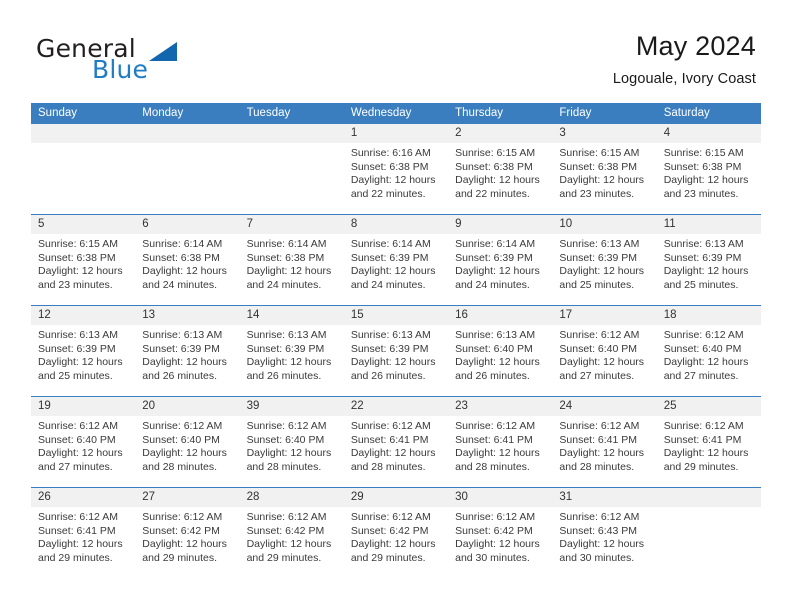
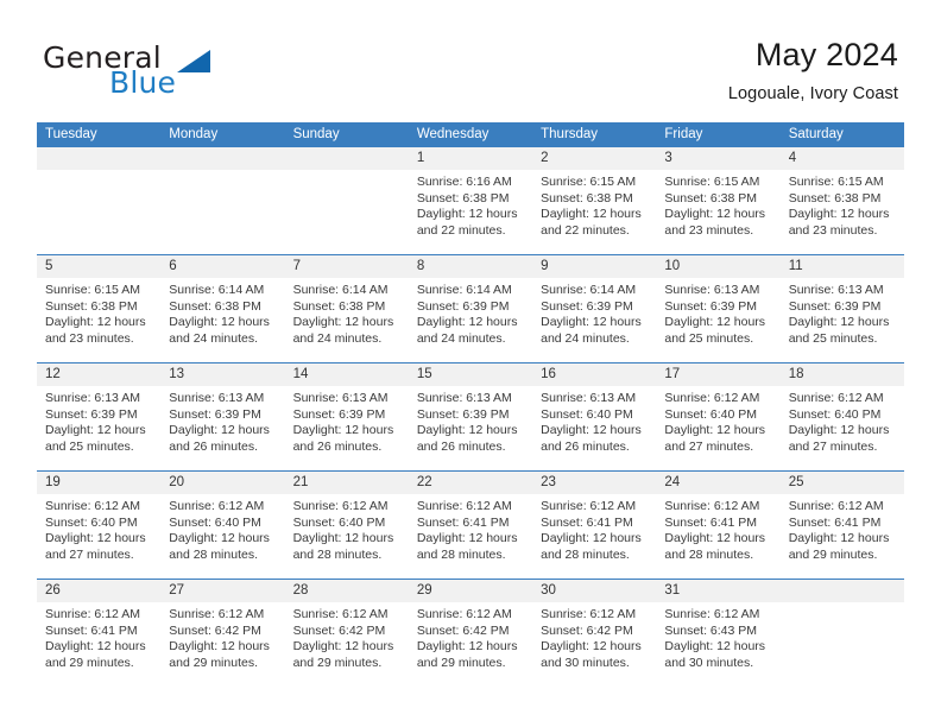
  General
  Blue
  May 2024
  Logouale, Ivory Coast
- Sunday
+ Tuesday
  Monday
- Tuesday
+ Sunday
  Wednesday
  Thursday
  Friday
  Saturday
  1
  2
  3
  4
  Sunrise: 6:16 AM
  Sunset: 6:38 PM
  Daylight: 12 hours
  and 22 minutes.
  Sunrise: 6:15 AM
  Sunset: 6:38 PM
  Daylight: 12 hours
  and 22 minutes.
  Sunrise: 6:15 AM
  Sunset: 6:38 PM
  Daylight: 12 hours
  and 23 minutes.
  Sunrise: 6:15 AM
  Sunset: 6:38 PM
  Daylight: 12 hours
  and 23 minutes.
  5
  6
  7
  8
  9
  10
  11
  Sunrise: 6:15 AM
  Sunset: 6:38 PM
  Daylight: 12 hours
  and 23 minutes.
  Sunrise: 6:14 AM
  Sunset: 6:38 PM
  Daylight: 12 hours
  and 24 minutes.
  Sunrise: 6:14 AM
  Sunset: 6:38 PM
  Daylight: 12 hours
  and 24 minutes.
  Sunrise: 6:14 AM
  Sunset: 6:39 PM
  Daylight: 12 hours
  and 24 minutes.
  Sunrise: 6:14 AM
  Sunset: 6:39 PM
  Daylight: 12 hours
  and 24 minutes.
  Sunrise: 6:13 AM
  Sunset: 6:39 PM
  Daylight: 12 hours
  and 25 minutes.
  Sunrise: 6:13 AM
  Sunset: 6:39 PM
  Daylight: 12 hours
  and 25 minutes.
  12
  13
  14
  15
  16
  17
  18
  Sunrise: 6:13 AM
  Sunset: 6:39 PM
  Daylight: 12 hours
  and 25 minutes.
  Sunrise: 6:13 AM
  Sunset: 6:39 PM
  Daylight: 12 hours
  and 26 minutes.
  Sunrise: 6:13 AM
  Sunset: 6:39 PM
  Daylight: 12 hours
  and 26 minutes.
  Sunrise: 6:13 AM
  Sunset: 6:39 PM
  Daylight: 12 hours
  and 26 minutes.
  Sunrise: 6:13 AM
  Sunset: 6:40 PM
  Daylight: 12 hours
  and 26 minutes.
  Sunrise: 6:12 AM
  Sunset: 6:40 PM
  Daylight: 12 hours
  and 27 minutes.
  Sunrise: 6:12 AM
  Sunset: 6:40 PM
  Daylight: 12 hours
  and 27 minutes.
  19
  20
- 39
+ 21
  22
  23
  24
  25
  Sunrise: 6:12 AM
  Sunset: 6:40 PM
  Daylight: 12 hours
  and 27 minutes.
  Sunrise: 6:12 AM
  Sunset: 6:40 PM
  Daylight: 12 hours
  and 28 minutes.
  Sunrise: 6:12 AM
  Sunset: 6:40 PM
  Daylight: 12 hours
  and 28 minutes.
  Sunrise: 6:12 AM
  Sunset: 6:41 PM
  Daylight: 12 hours
  and 28 minutes.
  Sunrise: 6:12 AM
  Sunset: 6:41 PM
  Daylight: 12 hours
  and 28 minutes.
  Sunrise: 6:12 AM
  Sunset: 6:41 PM
  Daylight: 12 hours
  and 28 minutes.
  Sunrise: 6:12 AM
  Sunset: 6:41 PM
  Daylight: 12 hours
  and 29 minutes.
  26
  27
  28
  29
  30
  31
  Sunrise: 6:12 AM
  Sunset: 6:41 PM
  Daylight: 12 hours
  and 29 minutes.
  Sunrise: 6:12 AM
  Sunset: 6:42 PM
  Daylight: 12 hours
  and 29 minutes.
  Sunrise: 6:12 AM
  Sunset: 6:42 PM
  Daylight: 12 hours
  and 29 minutes.
  Sunrise: 6:12 AM
  Sunset: 6:42 PM
  Daylight: 12 hours
  and 29 minutes.
  Sunrise: 6:12 AM
  Sunset: 6:42 PM
  Daylight: 12 hours
  and 30 minutes.
  Sunrise: 6:12 AM
  Sunset: 6:43 PM
  Daylight: 12 hours
  and 30 minutes.
